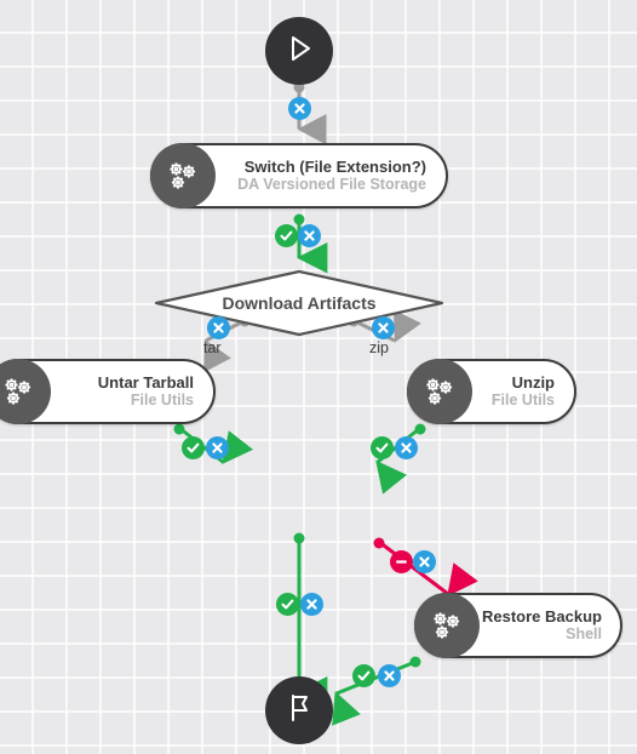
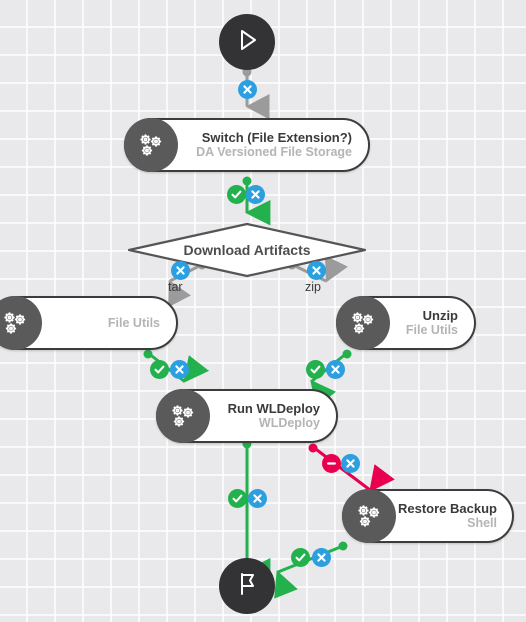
  Switch (File Extension?)
  DA Versioned File Storage
  Download Artifacts
  tar
  zip
- Untar Tarball
  File Utils
  Unzip
  File Utils
+ Run WLDeploy
+ WLDeploy
  Restore Backup
  Shell
